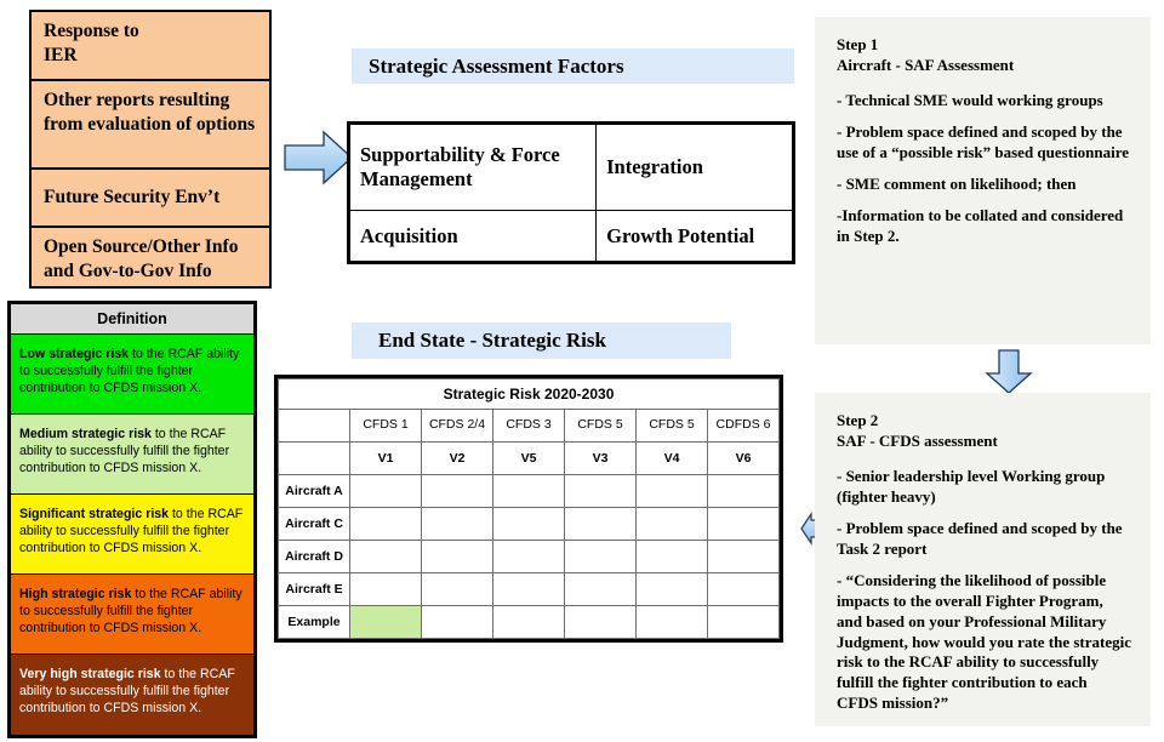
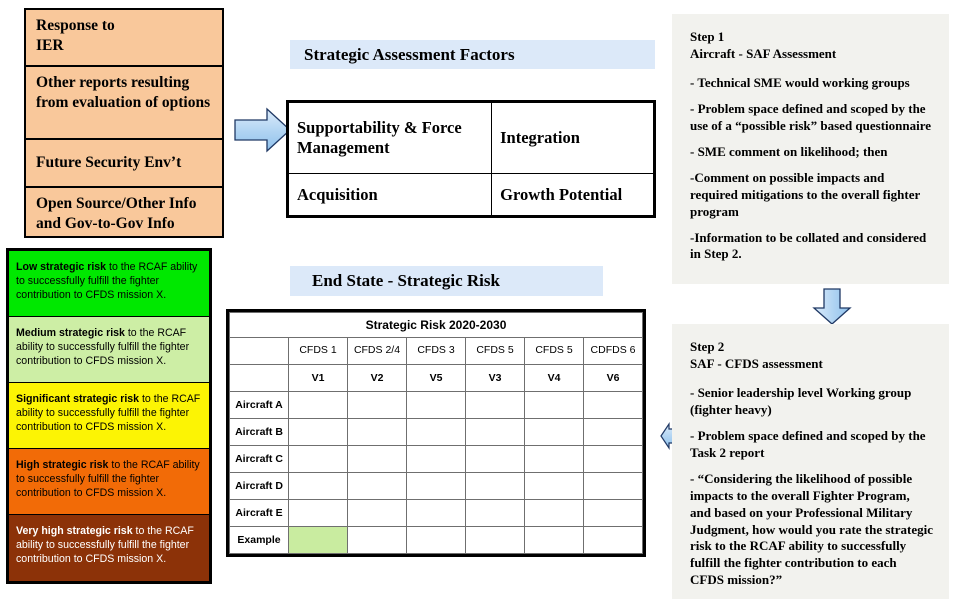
  Response to
  IER
  Other reports resulting from evaluation of options
  Future Security Env’t
  Open Source/Other Info and Gov-to-Gov Info
- Definition
  Low strategic risk to the RCAF ability to successfully fulfill the fighter contribution to CFDS mission X.
  Medium strategic risk to the RCAF ability to successfully fulfill the fighter contribution to CFDS mission X.
  Significant strategic risk to the RCAF ability to successfully fulfill the fighter contribution to CFDS mission X.
  High strategic risk to the RCAF ability to successfully fulfill the fighter contribution to CFDS mission X.
  Very high strategic risk to the RCAF ability to successfully fulfill the fighter contribution to CFDS mission X.
  Strategic Assessment Factors
  Supportability & Force Management	Integration
  Acquisition	Growth Potential
  End State - Strategic Risk
  Strategic Risk 2020-2030
  	CFDS 1	CFDS 2/4	CFDS 3	CFDS 5	CFDS 5	CDFDS 6
  	V1	V2	V5	V3	V4	V6
  Aircraft A
+ Aircraft B
  Aircraft C
  Aircraft D
  Aircraft E
  Example
  Step 1
  Aircraft - SAF Assessment
  - Technical SME would working groups
  - Problem space defined and scoped by the use of a “possible risk” based questionnaire
  - SME comment on likelihood; then
+ -Comment on possible impacts and required mitigations to the overall fighter program
  -Information to be collated and considered in Step 2.
  Step 2
  SAF - CFDS assessment
  - Senior leadership level Working group (fighter heavy)
  - Problem space defined and scoped by the Task 2 report
  - “Considering the likelihood of possible impacts to the overall Fighter Program, and based on your Professional Military Judgment, how would you rate the strategic risk to the RCAF ability to successfully fulfill the fighter contribution to each CFDS mission?”
